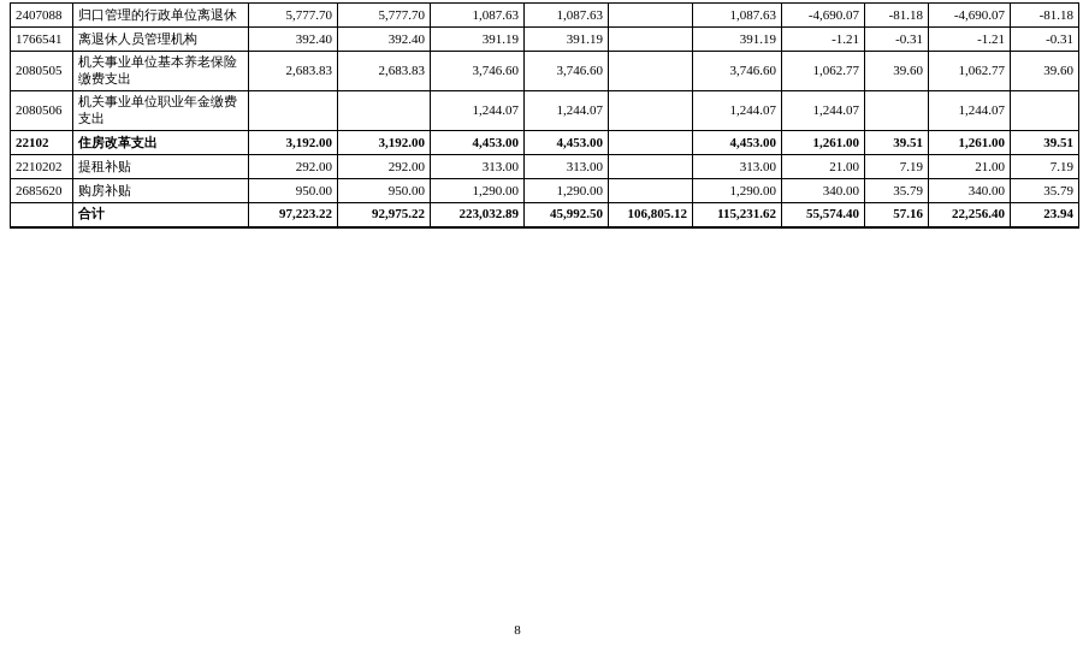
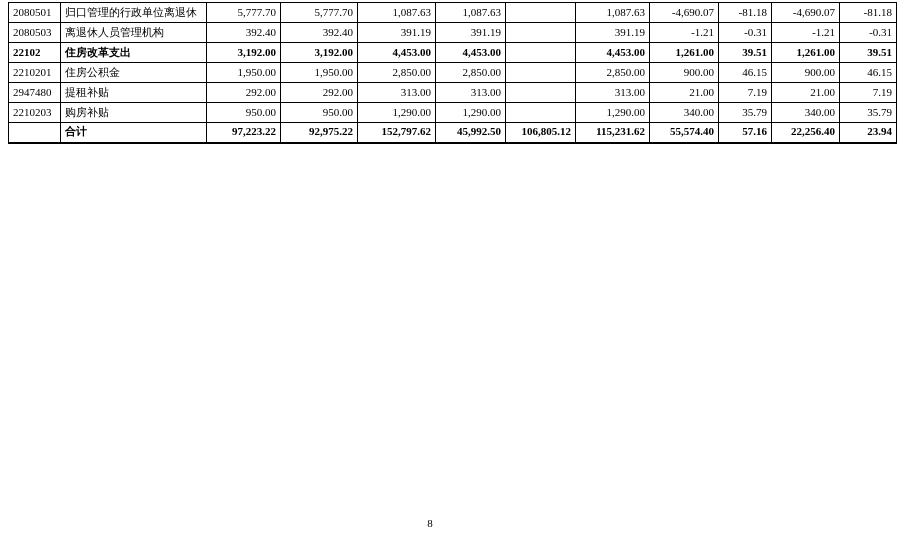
- 2407088	归口管理的行政单位离退休	5,777.70	5,777.70	1,087.63	1,087.63		1,087.63	-4,690.07	-81.18	-4,690.07	-81.18
+ 2080501	归口管理的行政单位离退休	5,777.70	5,777.70	1,087.63	1,087.63		1,087.63	-4,690.07	-81.18	-4,690.07	-81.18
- 1766541	离退休人员管理机构	392.40	392.40	391.19	391.19		391.19	-1.21	-0.31	-1.21	-0.31
+ 2080503	离退休人员管理机构	392.40	392.40	391.19	391.19		391.19	-1.21	-0.31	-1.21	-0.31
- 2080505	机关事业单位基本养老保险缴费支出	2,683.83	2,683.83	3,746.60	3,746.60		3,746.60	1,062.77	39.60	1,062.77	39.60
- 2080506	机关事业单位职业年金缴费支出			1,244.07	1,244.07		1,244.07	1,244.07		1,244.07
  22102	住房改革支出	3,192.00	3,192.00	4,453.00	4,453.00		4,453.00	1,261.00	39.51	1,261.00	39.51
+ 2210201	住房公积金	1,950.00	1,950.00	2,850.00	2,850.00		2,850.00	900.00	46.15	900.00	46.15
- 2210202	提租补贴	292.00	292.00	313.00	313.00		313.00	21.00	7.19	21.00	7.19
+ 2947480	提租补贴	292.00	292.00	313.00	313.00		313.00	21.00	7.19	21.00	7.19
- 2685620	购房补贴	950.00	950.00	1,290.00	1,290.00		1,290.00	340.00	35.79	340.00	35.79
+ 2210203	购房补贴	950.00	950.00	1,290.00	1,290.00		1,290.00	340.00	35.79	340.00	35.79
- 	合计	97,223.22	92,975.22	223,032.89	45,992.50	106,805.12	115,231.62	55,574.40	57.16	22,256.40	23.94
+ 	合计	97,223.22	92,975.22	152,797.62	45,992.50	106,805.12	115,231.62	55,574.40	57.16	22,256.40	23.94
  8
